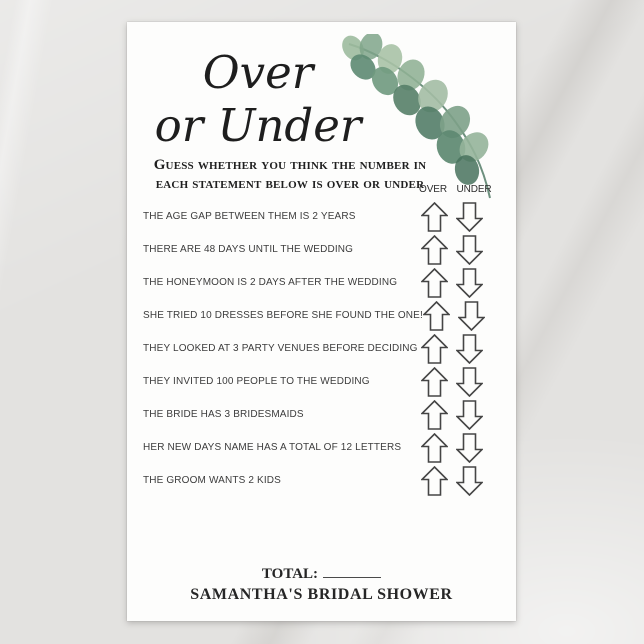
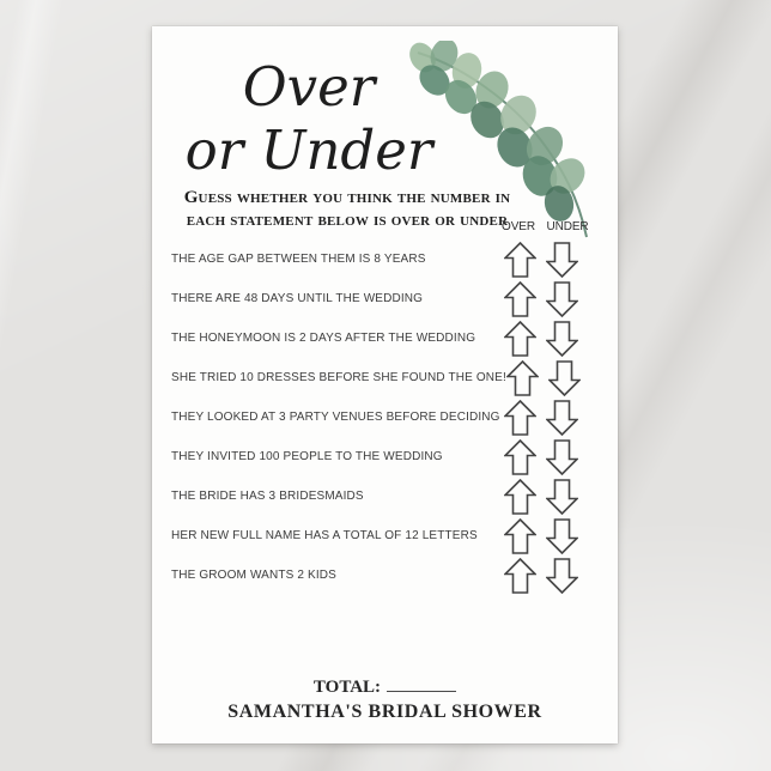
  Over
  or Under
  Guess whether you think the number in each statement below is over or under
  OVER
  UNDER
- THE AGE GAP BETWEEN THEM IS 2 YEARS
+ THE AGE GAP BETWEEN THEM IS 8 YEARS
  THERE ARE 48 DAYS UNTIL THE WEDDING
  THE HONEYMOON IS 2 DAYS AFTER THE WEDDING
  SHE TRIED 10 DRESSES BEFORE SHE FOUND THE ONE!
  THEY LOOKED AT 3 PARTY VENUES BEFORE DECIDING
  THEY INVITED 100 PEOPLE TO THE WEDDING
  THE BRIDE HAS 3 BRIDESMAIDS
- HER NEW DAYS NAME HAS A TOTAL OF 12 LETTERS
+ HER NEW FULL NAME HAS A TOTAL OF 12 LETTERS
  THE GROOM WANTS 2 KIDS
  TOTAL:
  SAMANTHA'S BRIDAL SHOWER
